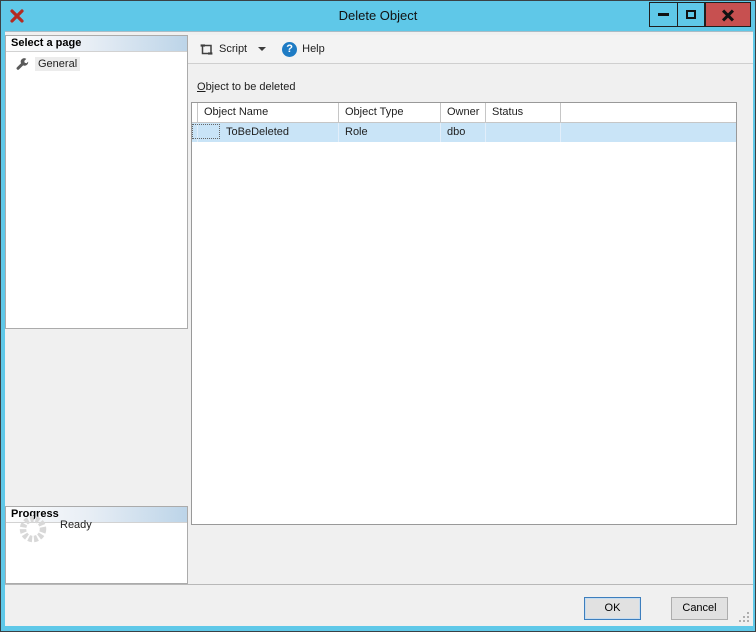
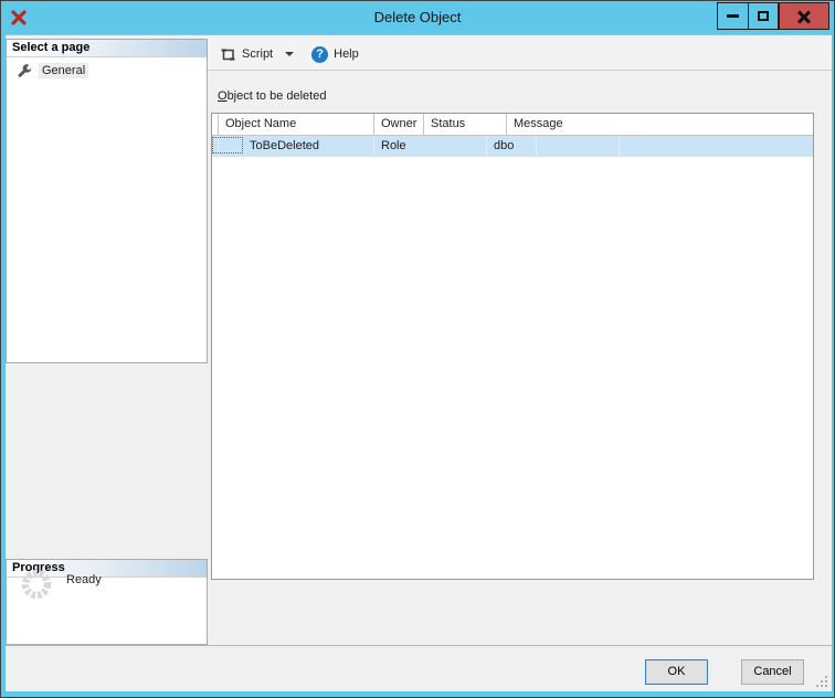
  Delete Object
  Select a page
  General
  Progress
  Ready
  Script
  ?
  Help
  Object to be deleted
  Object Name
- Object Type
  Owner
  Status
+ Message
  ToBeDeleted
  Role
  dbo
  OK
  Cancel
